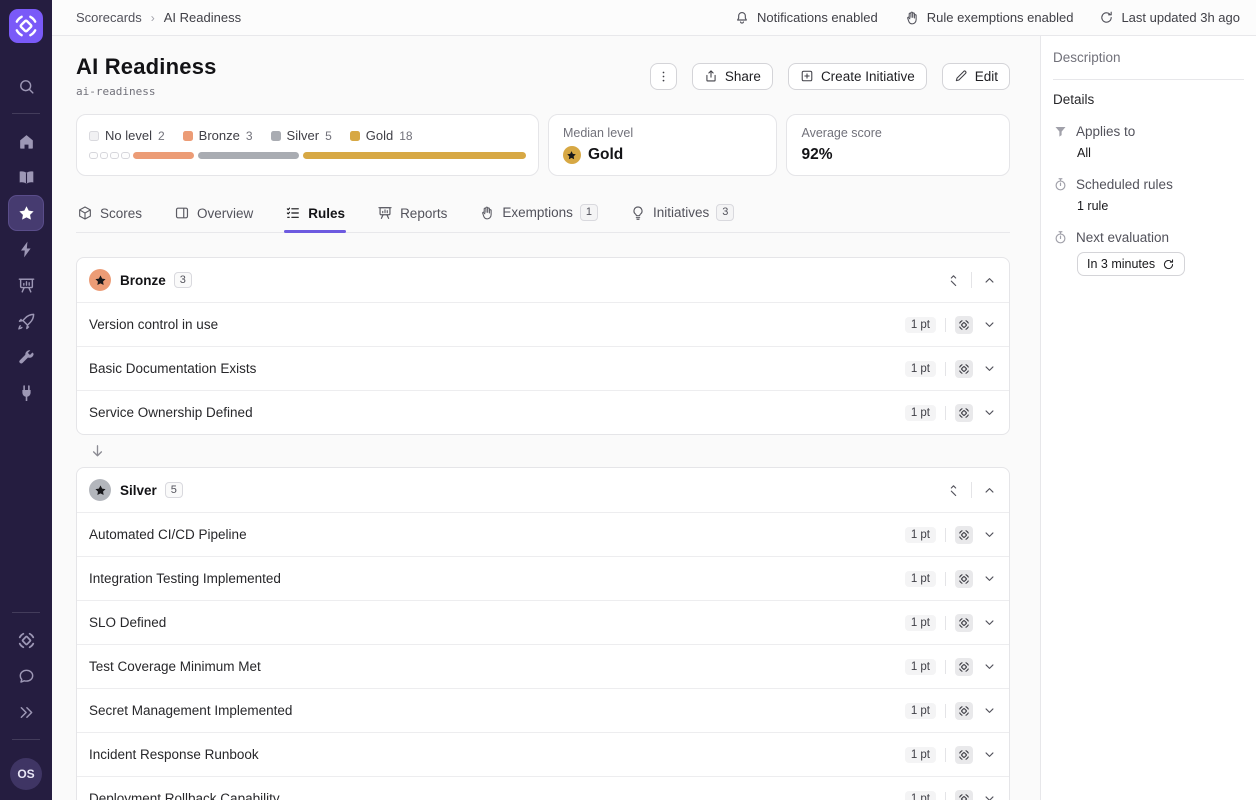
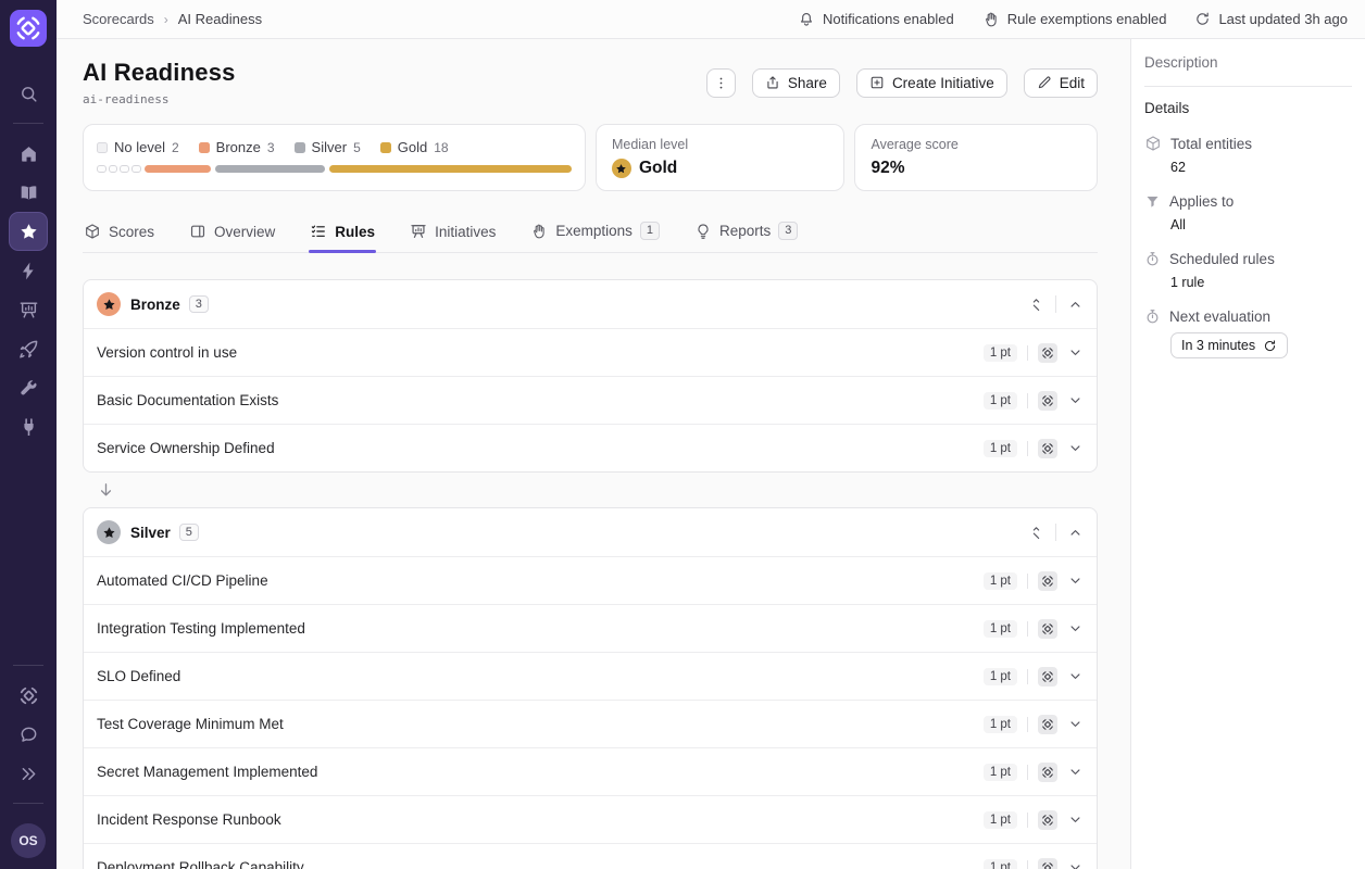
  OS
  Scorecards
  ›
  AI Readiness
  Notifications enabled
  Rule exemptions enabled
  Last updated 3h ago
  AI Readiness
  ai-readiness
  Share
  Create Initiative
  Edit
  No level
  2
  Bronze
  3
  Silver
  5
  Gold
  18
  Median level
  Gold
  Average score
  92%
  Scores
  Overview
  Rules
- Reports
+ Initiatives
  Exemptions
  1
- Initiatives
+ Reports
  3
  Bronze
  3
  Version control in use
  1 pt
  Basic Documentation Exists
  1 pt
  Service Ownership Defined
  1 pt
  Silver
  5
  Automated CI/CD Pipeline
  1 pt
  Integration Testing Implemented
  1 pt
  SLO Defined
  1 pt
  Test Coverage Minimum Met
  1 pt
  Secret Management Implemented
  1 pt
  Incident Response Runbook
  1 pt
  Deployment Rollback Capability
  1 pt
  Description
  Details
+ Total entities
+ 62
  Applies to
  All
  Scheduled rules
  1 rule
  Next evaluation
  In 3 minutes
